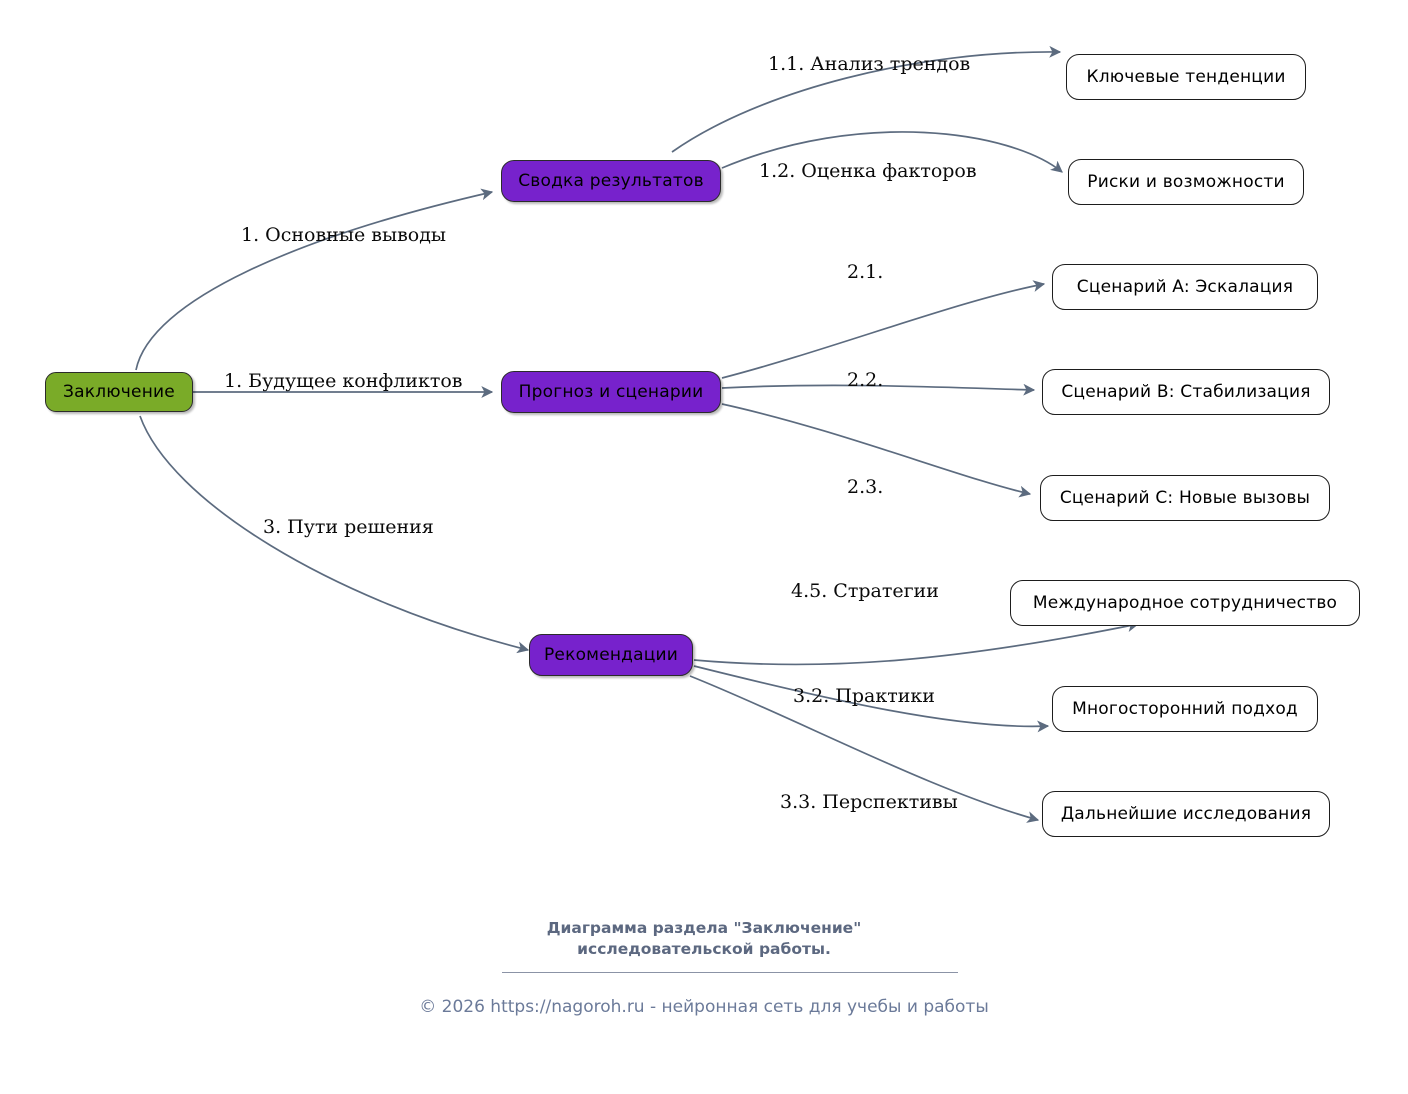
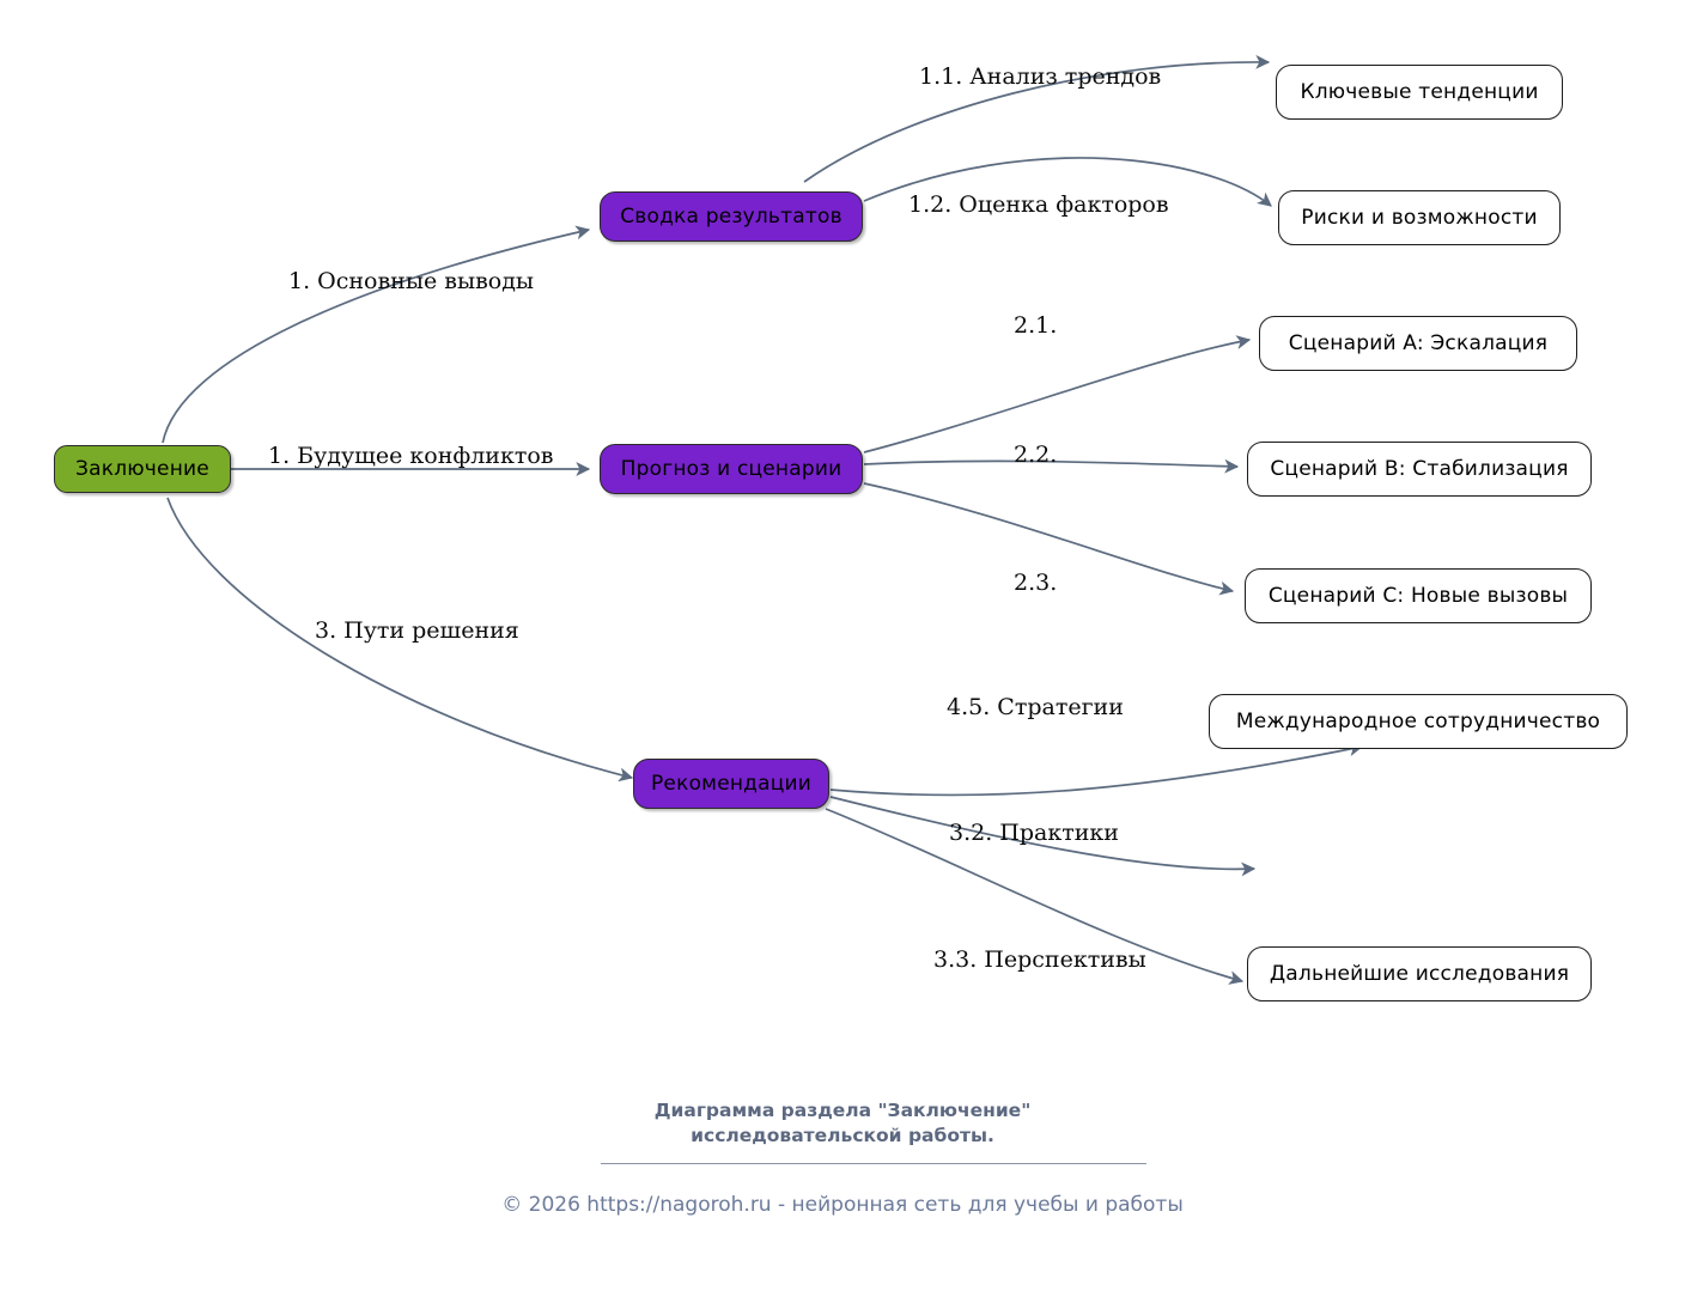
  Заключение
  Сводка результатов
  Прогноз и сценарии
  Рекомендации
  Ключевые тенденции
  Риски и возможности
  Сценарий A: Эскалация
  Сценарий B: Стабилизация
  Сценарий C: Новые вызовы
  Международное сотрудничество
- Многосторонний подход
  Дальнейшие исследования
  1. Основные выводы
  1. Будущее конфликтов
  3. Пути решения
  1.1. Анализ трендов
  1.2. Оценка факторов
  2.1.
  2.2.
  2.3.
  4.5. Стратегии
  3.2. Практики
  3.3. Перспективы
  Диаграмма раздела "Заключение"
  исследовательской работы.
  © 2026 https://nagoroh.ru - нейронная сеть для учебы и работы
